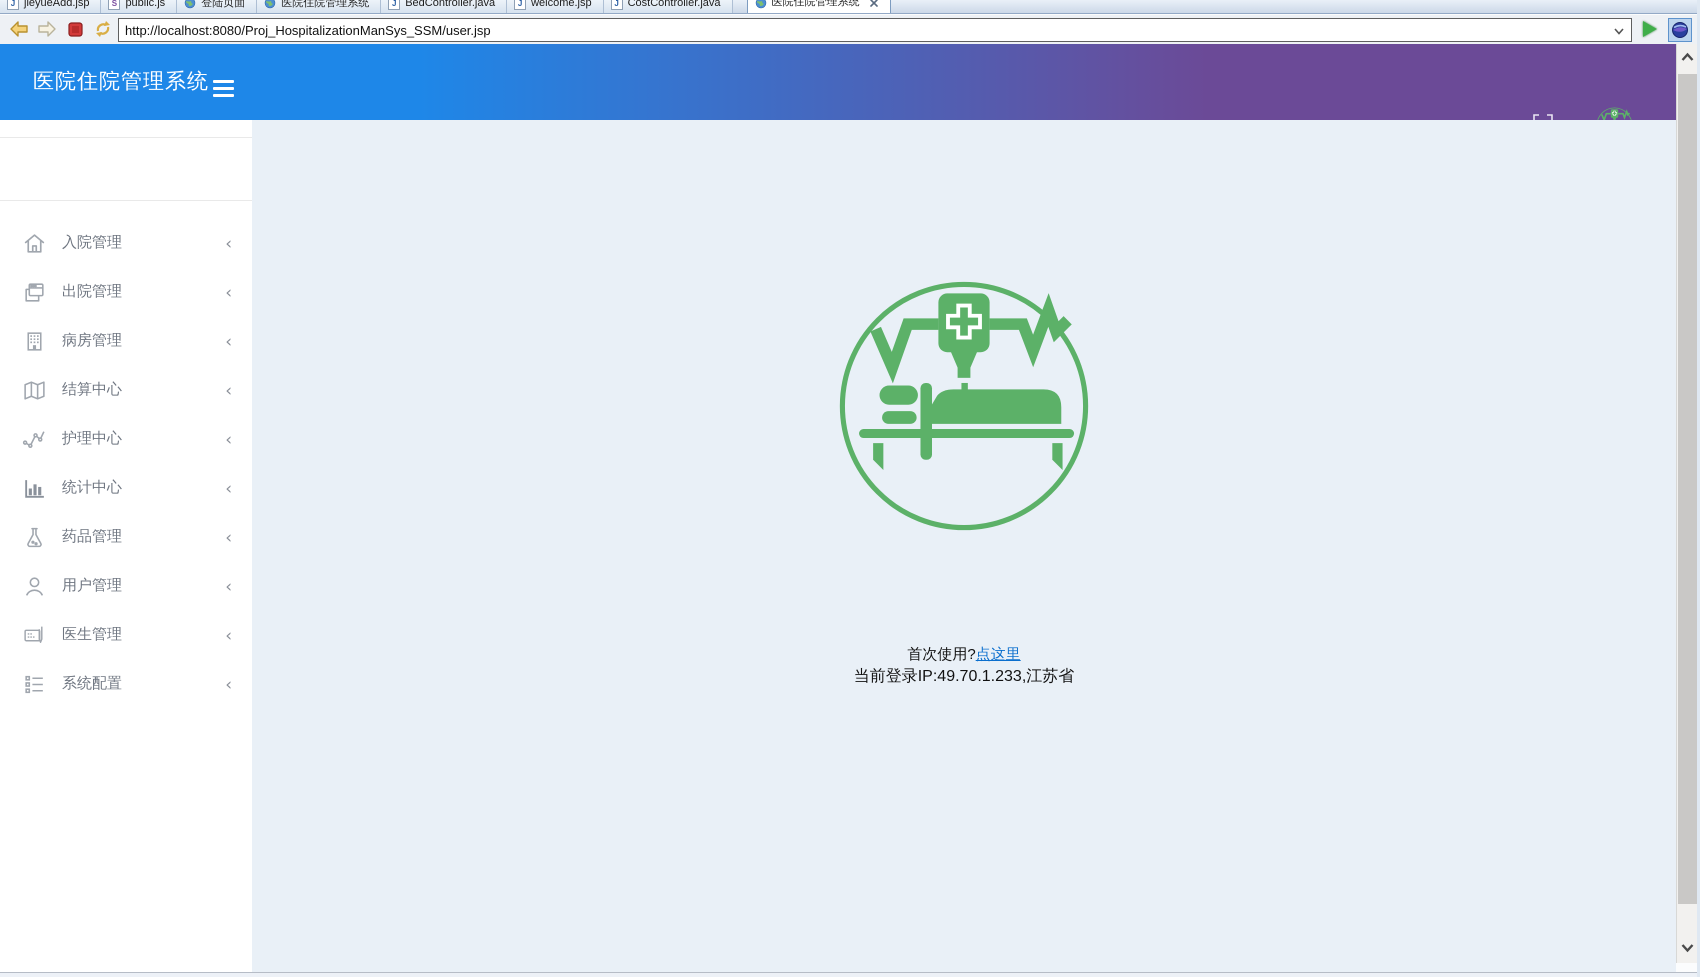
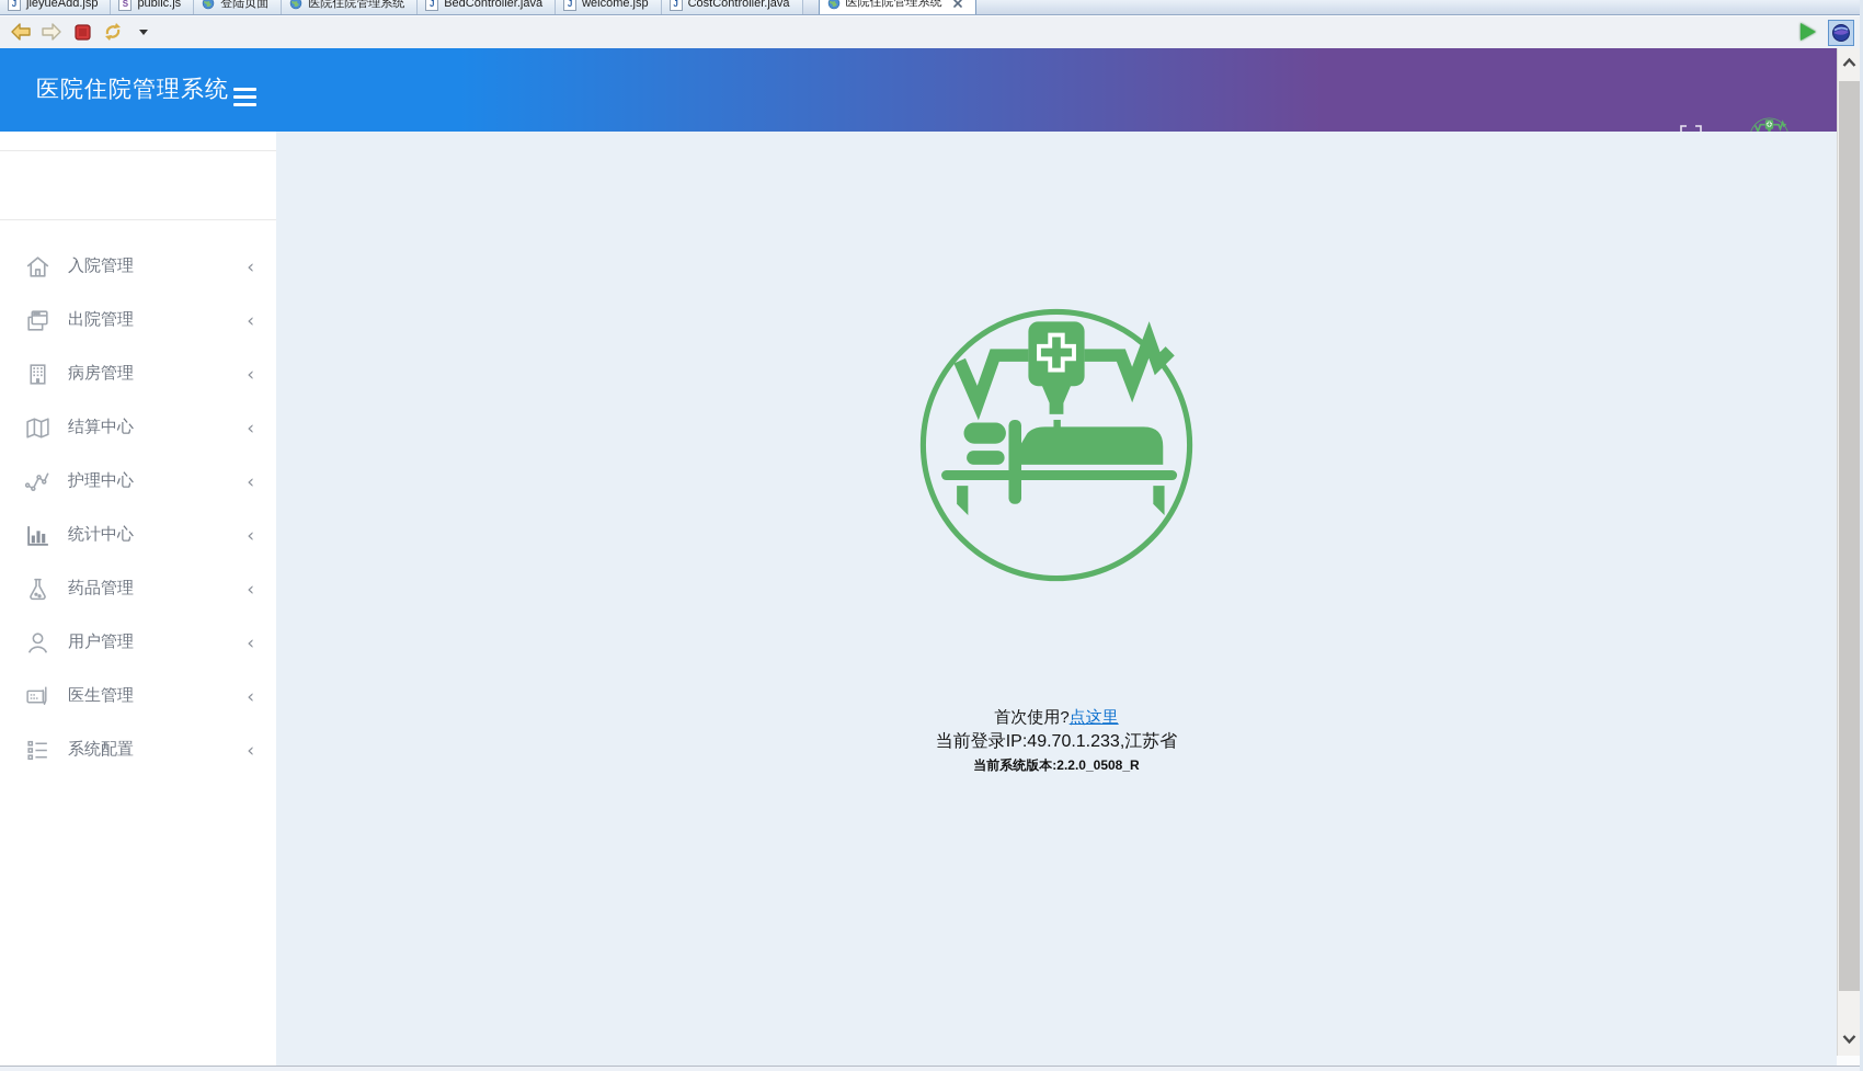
  J
  jieyueAdd.jsp
  S
  public.js
  登陆页面
  医院住院管理系统
  J
  BedController.java
  J
  welcome.jsp
  J
  CostController.java
  医院住院管理系统
- http://localhost:8080/Proj_HospitalizationManSys_SSM/user.jsp
  医院住院管理系统
  入院管理
  ‹
  出院管理
  ‹
  病房管理
  ‹
  结算中心
  ‹
  护理中心
  ‹
  统计中心
  ‹
  药品管理
  ‹
  用户管理
  ‹
  医生管理
  ‹
  系统配置
  ‹
  首次使用?点这里
  当前登录IP:49.70.1.233,江苏省
+ 当前系统版本:2.2.0_0508_R
